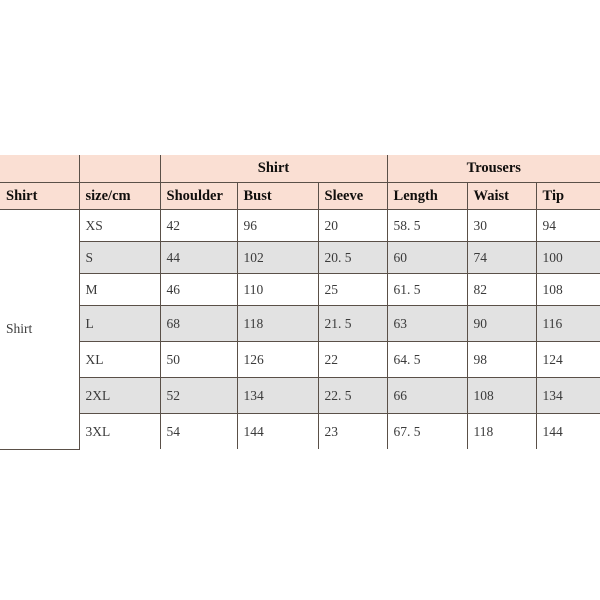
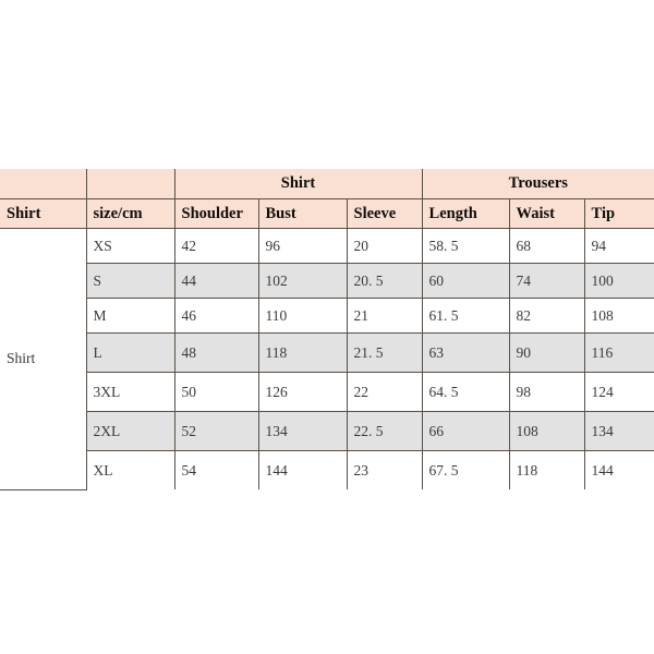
  		Shirt	Trousers
  Shirt	size/cm	Shoulder	Bust	Sleeve	Length	Waist	Tip
- Shirt	XS	42	96	20	58. 5	30	94
+ Shirt	XS	42	96	20	58. 5	68	94
  S	44	102	20. 5	60	74	100
- M	46	110	25	61. 5	82	108
+ M	46	110	21	61. 5	82	108
- L	68	118	21. 5	63	90	116
+ L	48	118	21. 5	63	90	116
- XL	50	126	22	64. 5	98	124
+ 3XL	50	126	22	64. 5	98	124
  2XL	52	134	22. 5	66	108	134
- 3XL	54	144	23	67. 5	118	144
+ XL	54	144	23	67. 5	118	144
